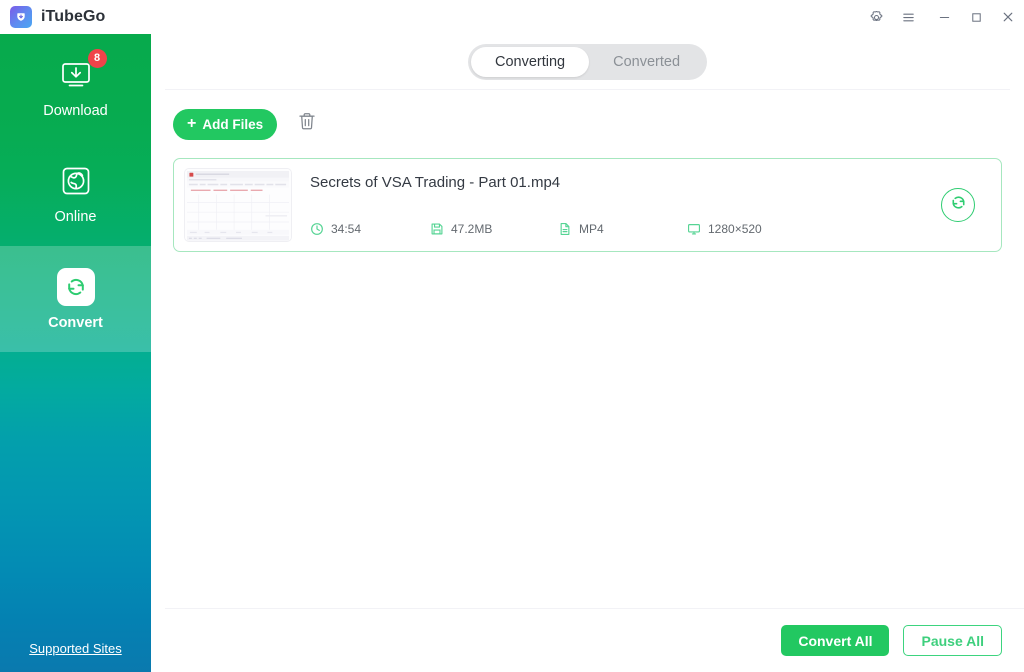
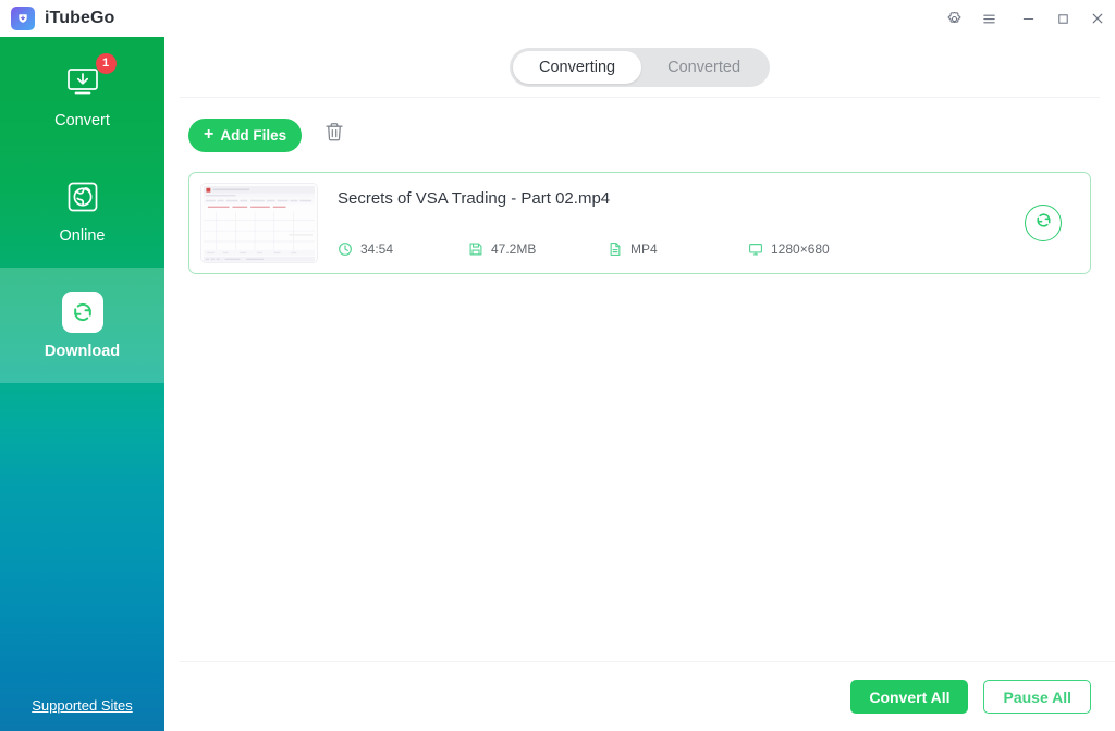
  iTubeGo
- 8
+ 1
- Download
+ Convert
  Online
- Convert
+ Download
  Supported Sites
  Converting
  Converted
  +
  Add Files
- Secrets of VSA Trading - Part 01.mp4
+ Secrets of VSA Trading - Part 02.mp4
  34:54
  47.2MB
  MP4
- 1280×520
+ 1280×680
  Convert All
  Pause All
